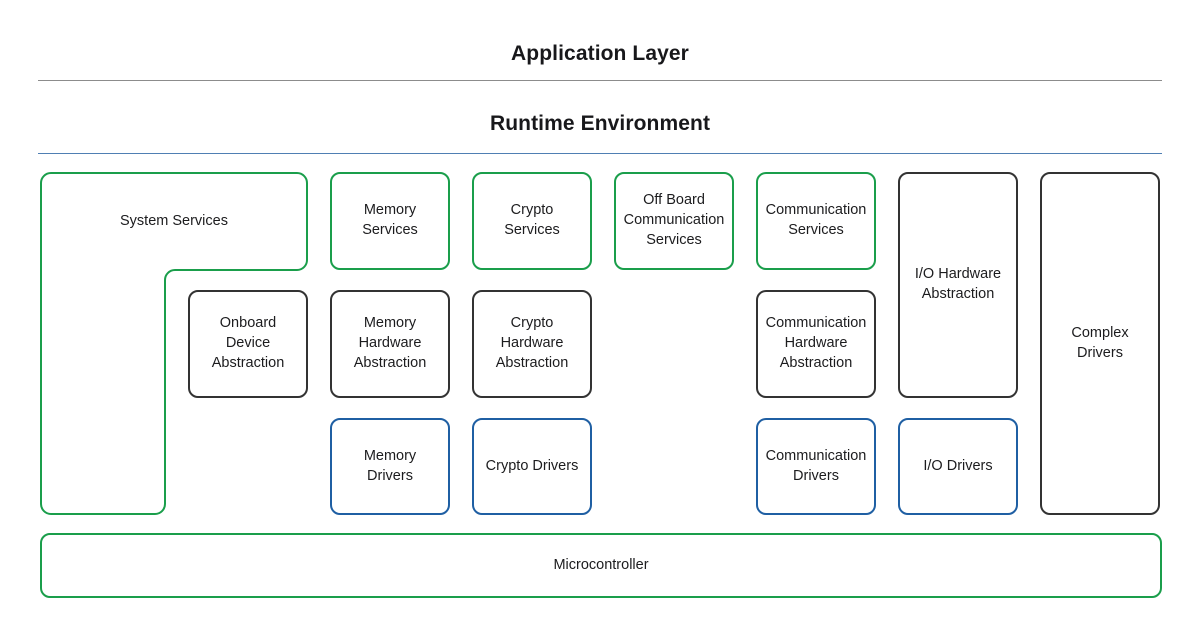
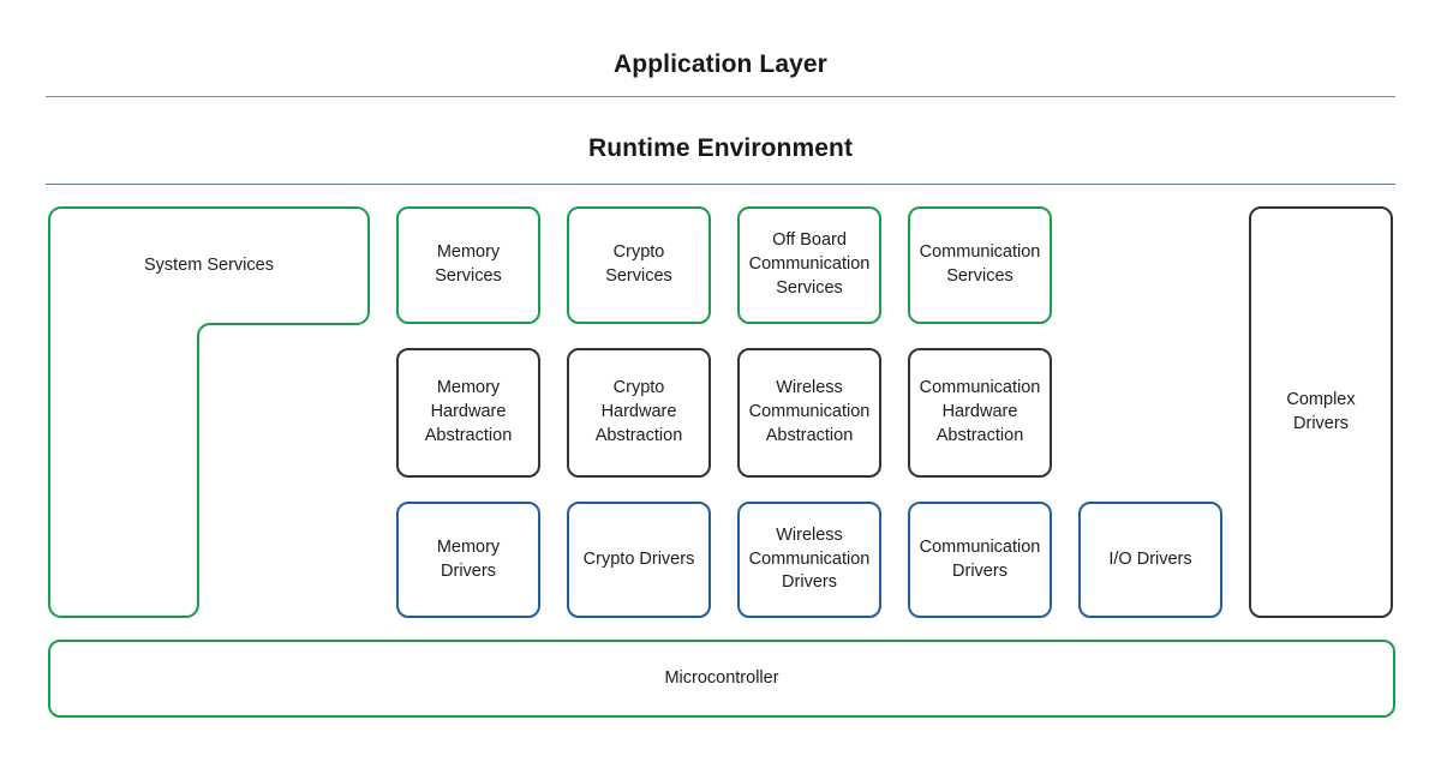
  Application Layer
  Runtime Environment
  System Services
  Memory Services
  Crypto Services
  Off Board Communication Services
  Communication Services
- I/O Hardware Abstraction
  Complex Drivers
- Onboard Device Abstraction
  Memory Hardware Abstraction
  Crypto Hardware Abstraction
+ Wireless Communication Abstraction
  Communication Hardware Abstraction
  Memory Drivers
  Crypto Drivers
+ Wireless Communication Drivers
  Communication Drivers
  I/O Drivers
  Microcontroller
